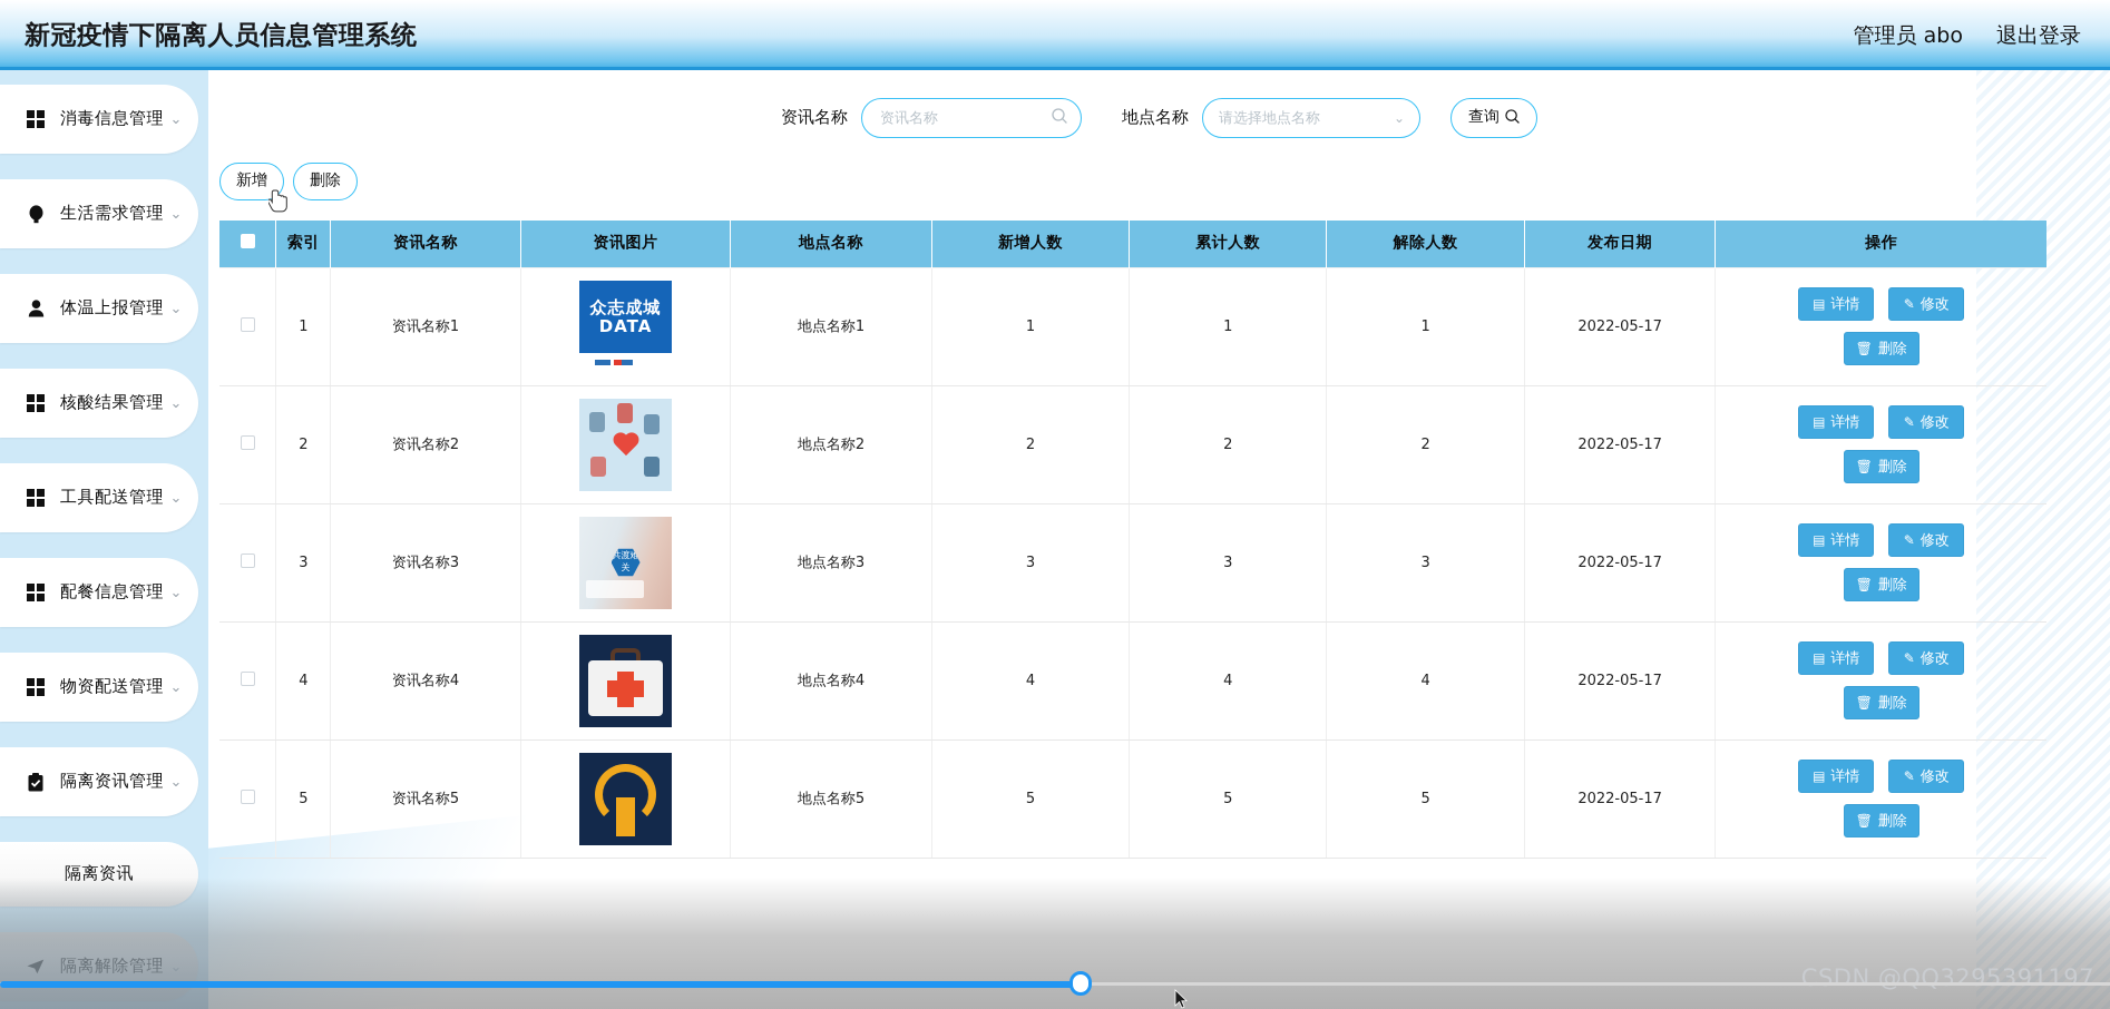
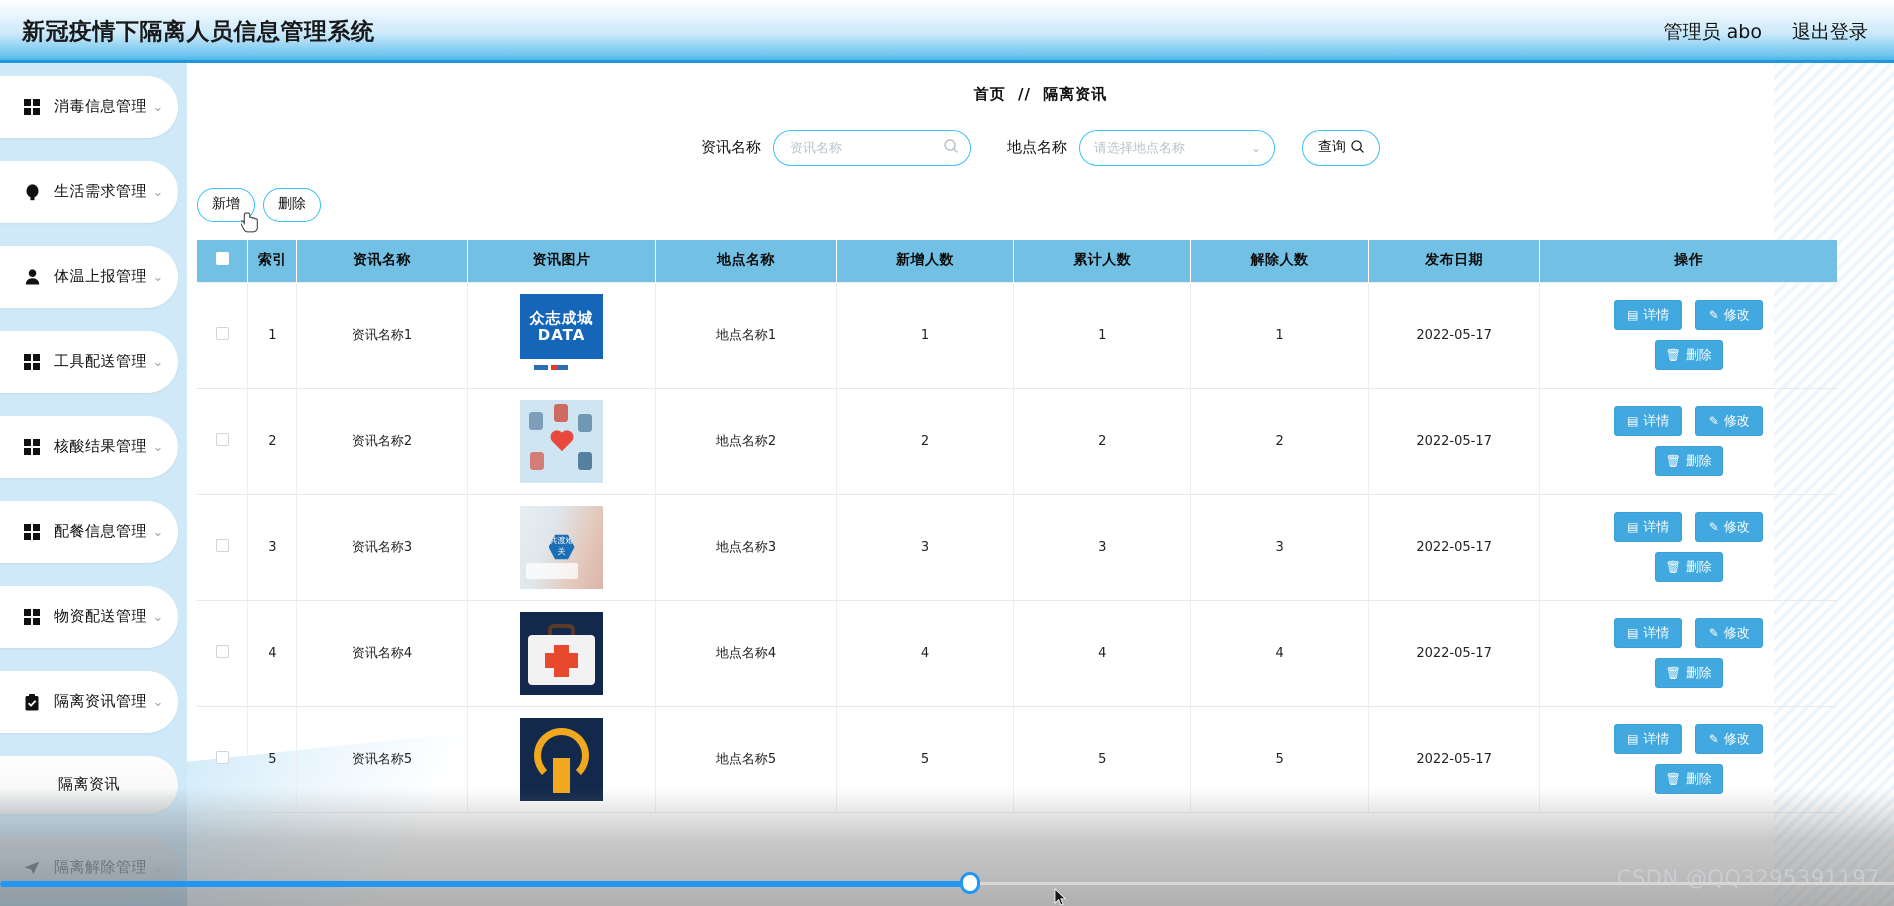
  新冠疫情下隔离人员信息管理系统
  管理员 abo
  退出登录
  消毒信息管理
  ⌄
  生活需求管理
  ⌄
  体温上报管理
  ⌄
- 核酸结果管理
+ 工具配送管理
  ⌄
- 工具配送管理
+ 核酸结果管理
  ⌄
  配餐信息管理
  ⌄
  物资配送管理
  ⌄
  隔离资讯管理
  ⌄
  隔离资讯
+ 首页 // 隔离资讯
  资讯名称
  资讯名称
  地点名称
  请选择地点名称
  ⌄
  查询
  新增
  删除
  	索引	资讯名称	资讯图片	地点名称	新增人数	累计人数	解除人数	发布日期	操作
  	1	资讯名称1	众志成城 DATA	地点名称1	1	1	1	2022-05-17	▤ 详情 ✎ 修改 🗑 删除
  	2	资讯名称2		地点名称2	2	2	2	2022-05-17	▤ 详情 ✎ 修改 🗑 删除
  	3	资讯名称3	共渡难关	地点名称3	3	3	3	2022-05-17	▤ 详情 ✎ 修改 🗑 删除
  	4	资讯名称4		地点名称4	4	4	4	2022-05-17	▤ 详情 ✎ 修改 🗑 删除
  	5	资讯名称5		地点名称5	5	5	5	2022-05-17	▤ 详情 ✎ 修改 🗑 删除
  CSDN @QQ3295391197
